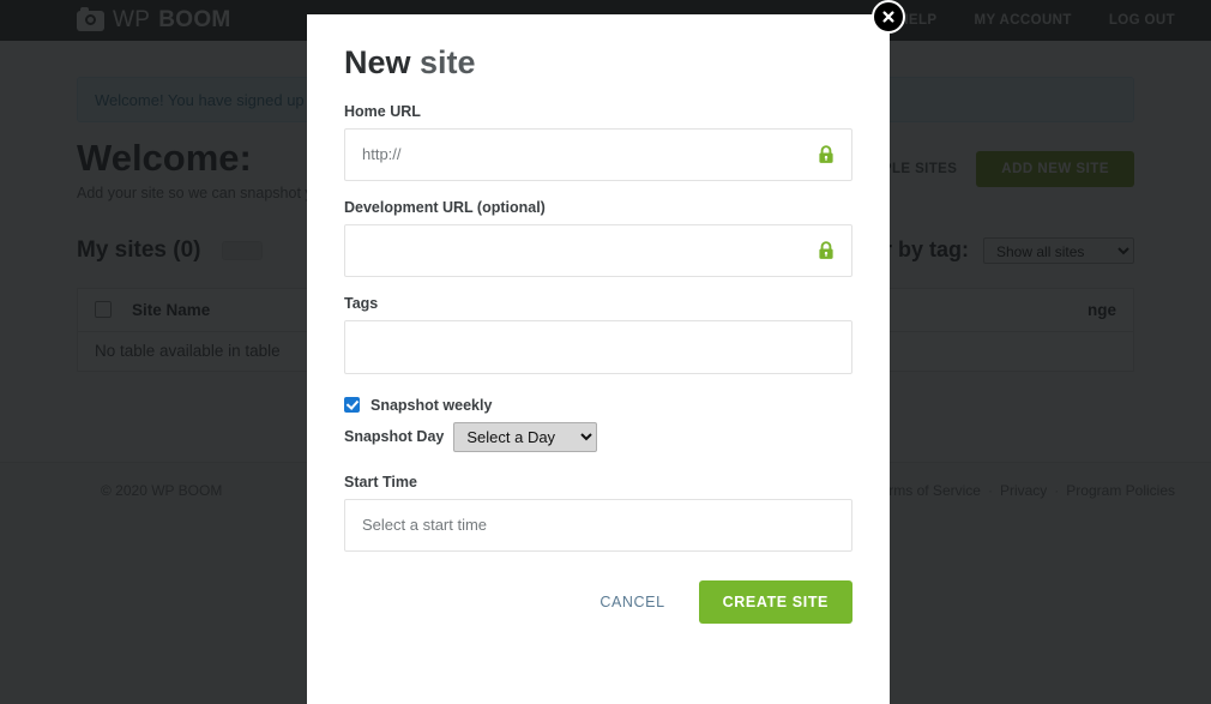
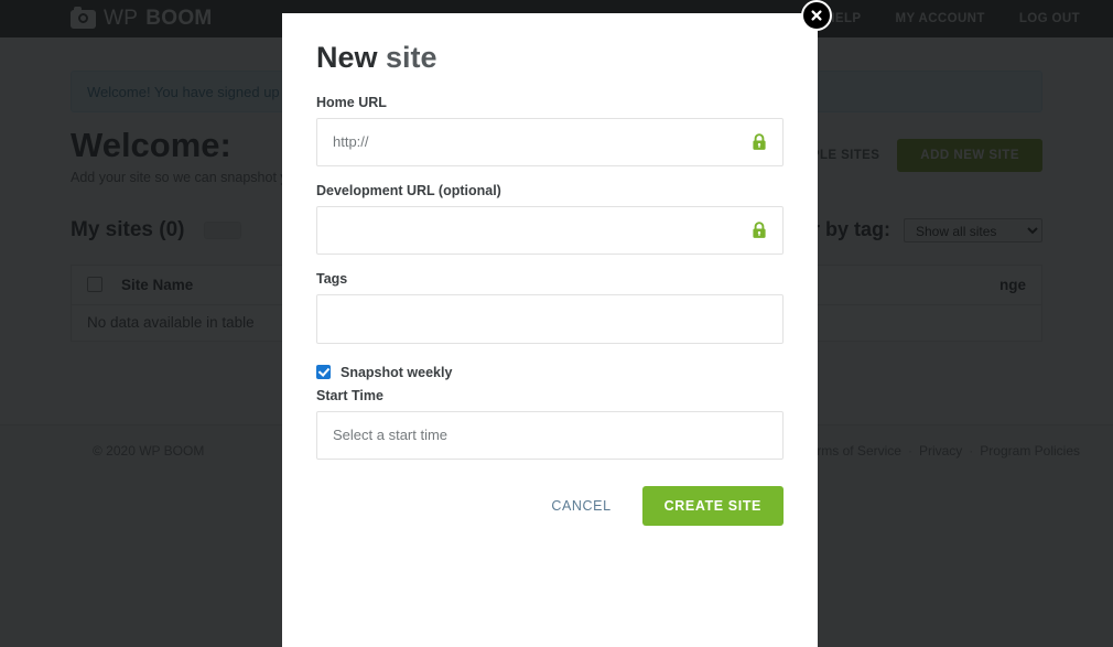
  WP
  BOOM
  ELP
  MY ACCOUNT
  LOG OUT
  Welcome! You have signed up
  Welcome:
  ADD NEW SITE
  My sites (0)
  Show all sites
  Site Name
  nge
- No table available in table
+ No data available in table
  rms of Service
  New site
  Home URL
  http://
  Development URL (optional)
  Tags
  Snapshot weekly
- Snapshot Day
- Select a Day
  Start Time
  Select a start time
  CANCEL
  CREATE SITE
